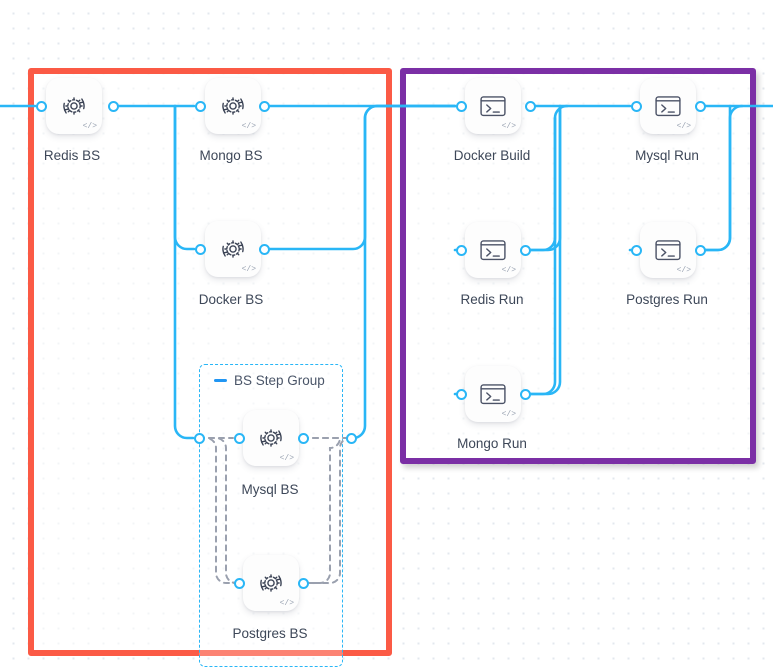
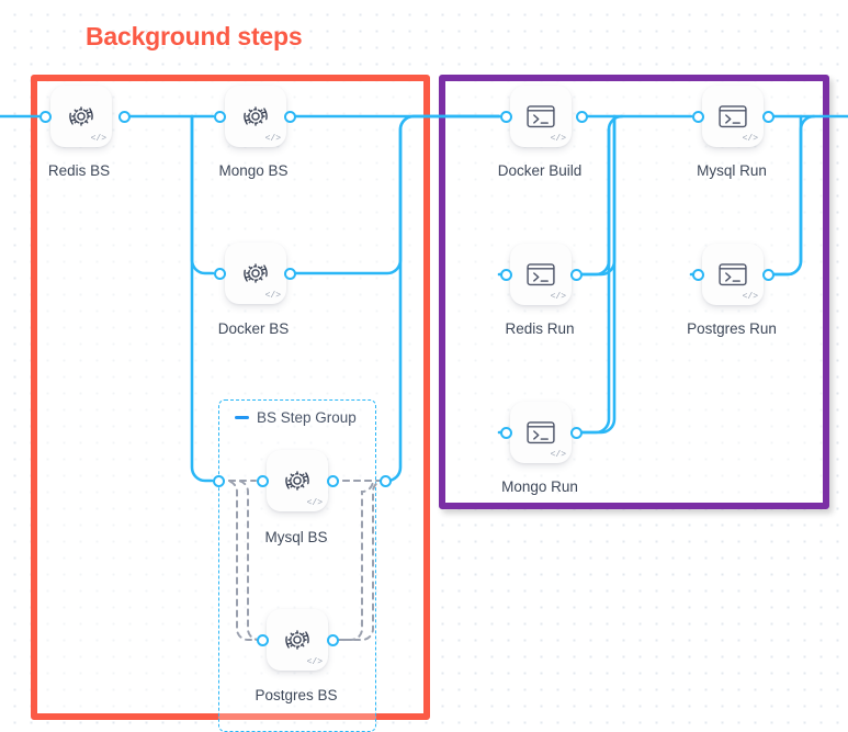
+ Background steps
  BS Step Group
  </>
  Redis BS
  </>
  Mongo BS
  </>
  Docker BS
  </>
  Mysql BS
  </>
  Postgres BS
  </>
  Docker Build
  </>
  Mysql Run
  </>
  Redis Run
  </>
  Postgres Run
  </>
  Mongo Run
